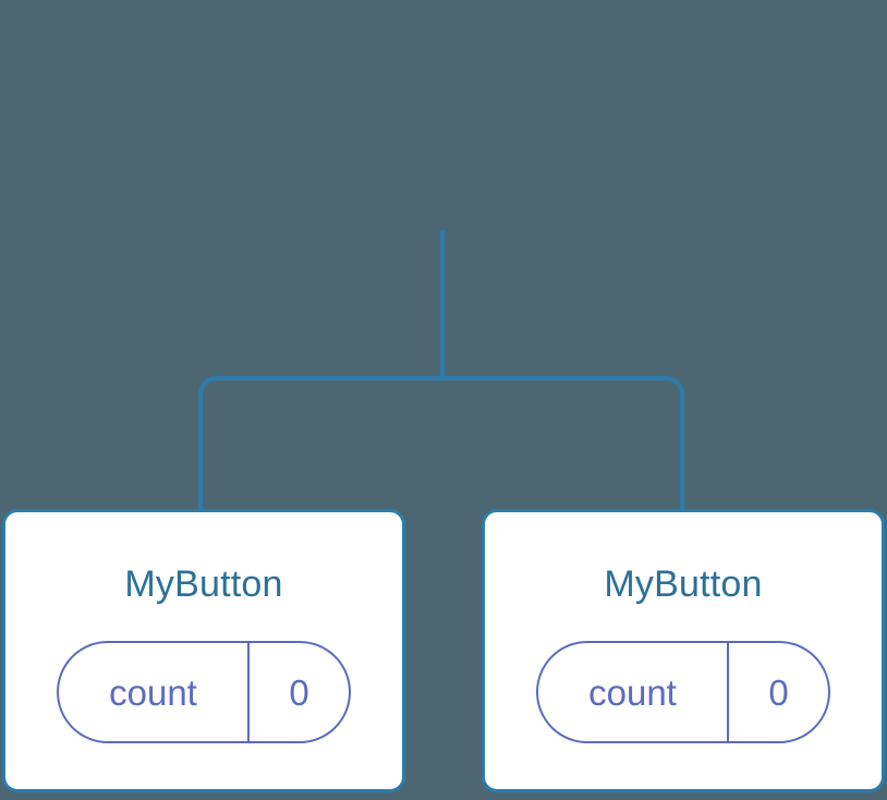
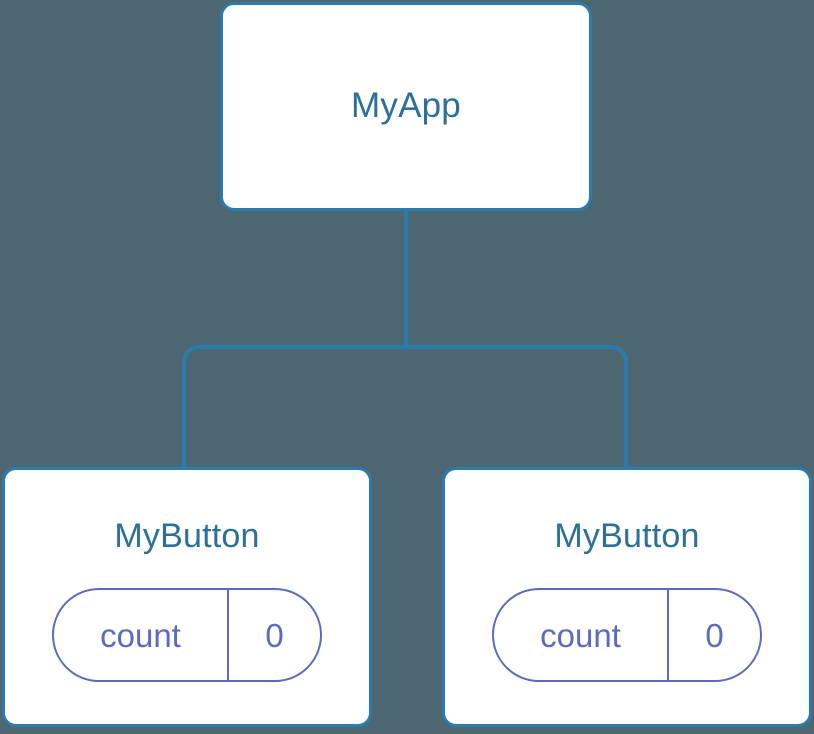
+ MyApp
  MyButton
  count
  0
  MyButton
  count
  0
